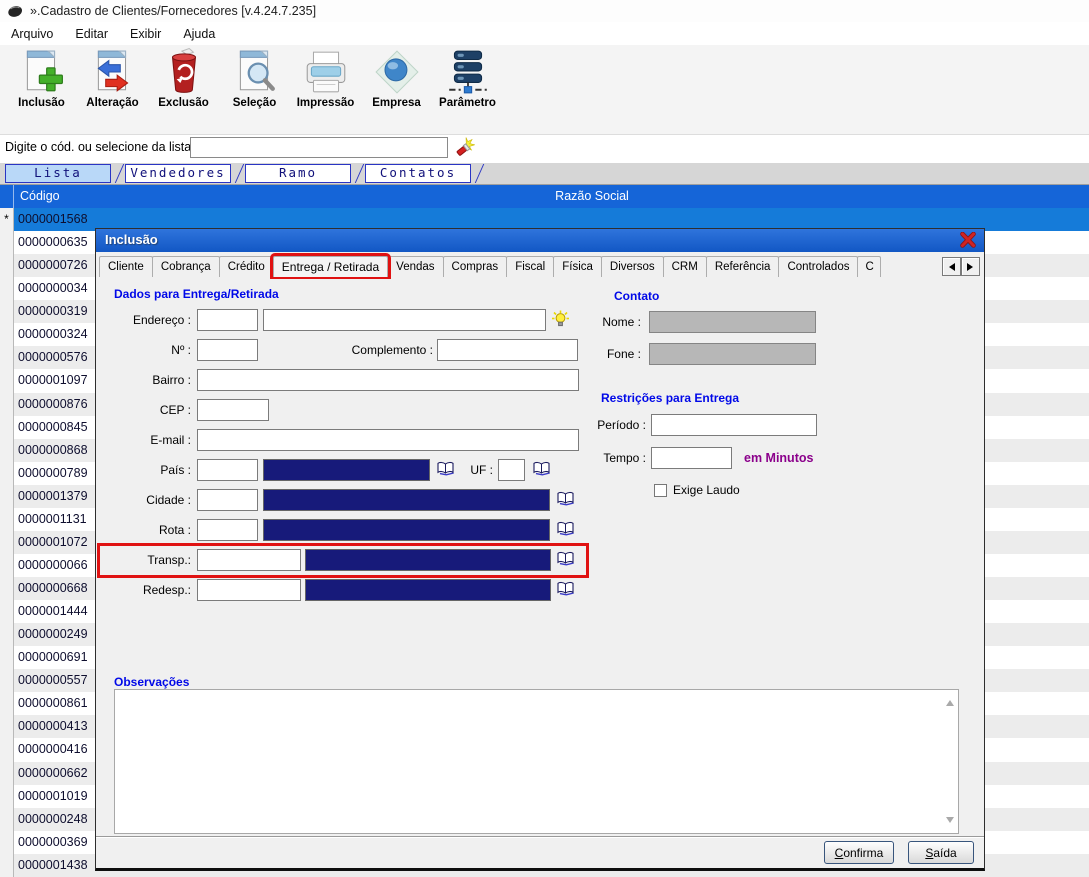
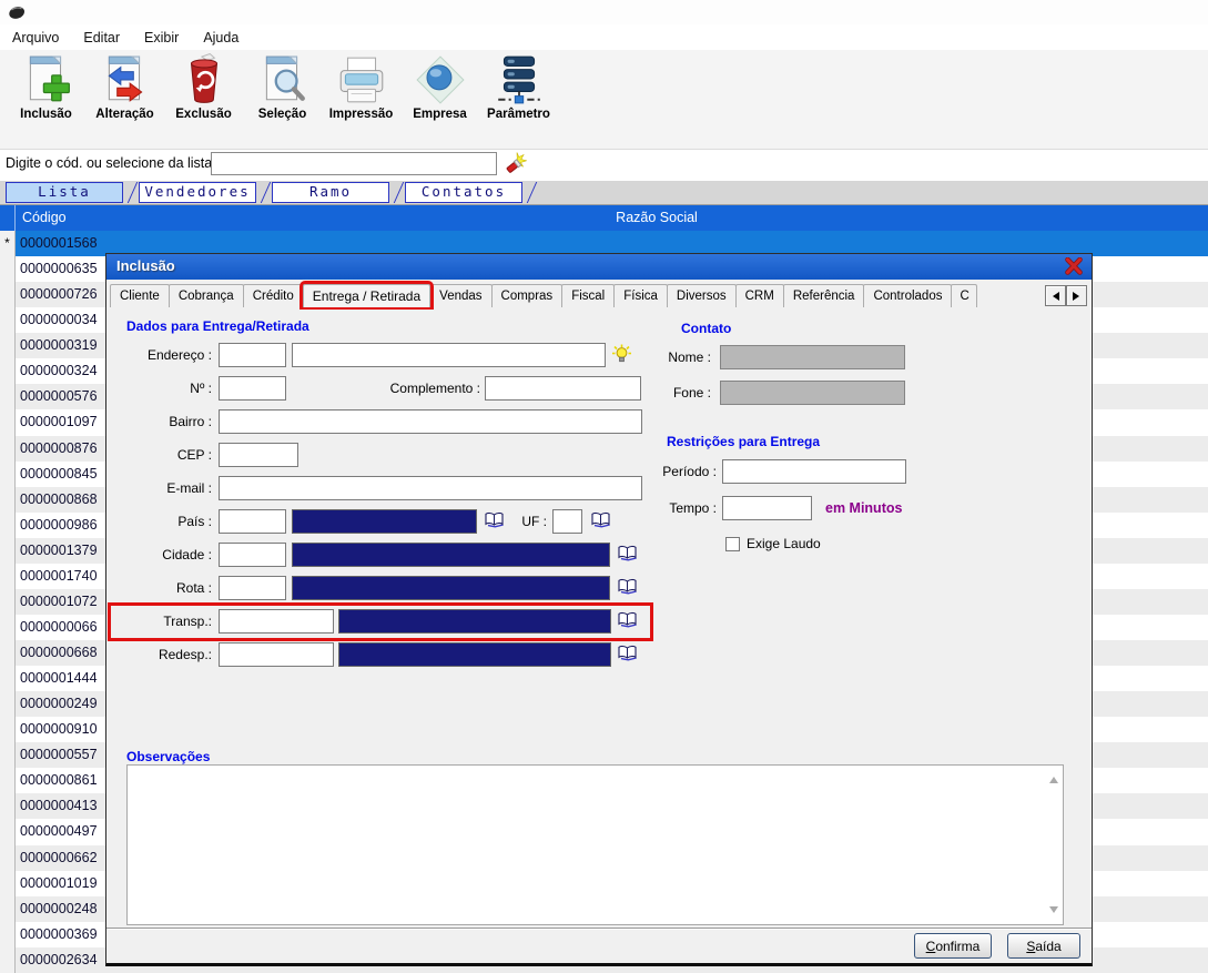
- ».Cadastro de Clientes/Fornecedores [v.4.24.7.235]
  Arquivo
  Editar
  Exibir
  Ajuda
  Inclusão
  Alteração
  Exclusão
  Seleção
  Impressão
  Empresa
  Parâmetro
  Digite o cód. ou selecione da lista
  Lista
  Vendedores
  Ramo
  Contatos
  Código
  Razão Social
  *
  0000001568
  0000000635
  0000000726
  0000000034
  0000000319
  0000000324
  0000000576
  0000001097
  0000000876
  0000000845
  0000000868
- 0000000789
+ 0000000986
  0000001379
- 0000001131
+ 0000001740
  0000001072
  0000000066
  0000000668
  0000001444
  0000000249
- 0000000691
+ 0000000910
  0000000557
  0000000861
  0000000413
- 0000000416
+ 0000000497
  0000000662
  0000001019
  0000000248
  0000000369
- 0000001438
+ 0000002634
  Inclusão
  Cliente Cobrança Crédito Entrega / Retirada Vendas Compras Fiscal Física Diversos CRM Referência Controlados C
  Dados para Entrega/Retirada
  Endereço :
  Nº :
  Complemento :
  Bairro :
  CEP :
  E-mail :
  País :
  UF :
  Cidade :
  Rota :
  Transp.:
  Redesp.:
  Contato
  Nome :
  Fone :
  Restrições para Entrega
  Período :
  Tempo :
  em Minutos
  Exige Laudo
  Observações
  Confirma
  Saída
